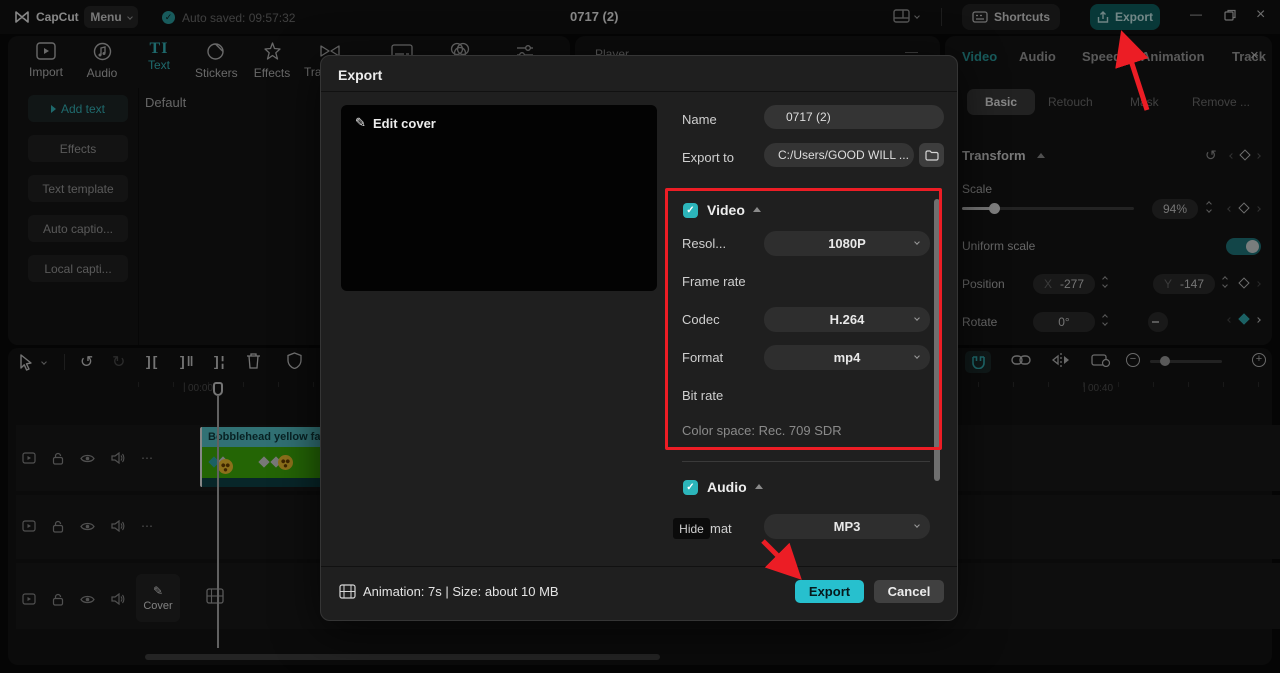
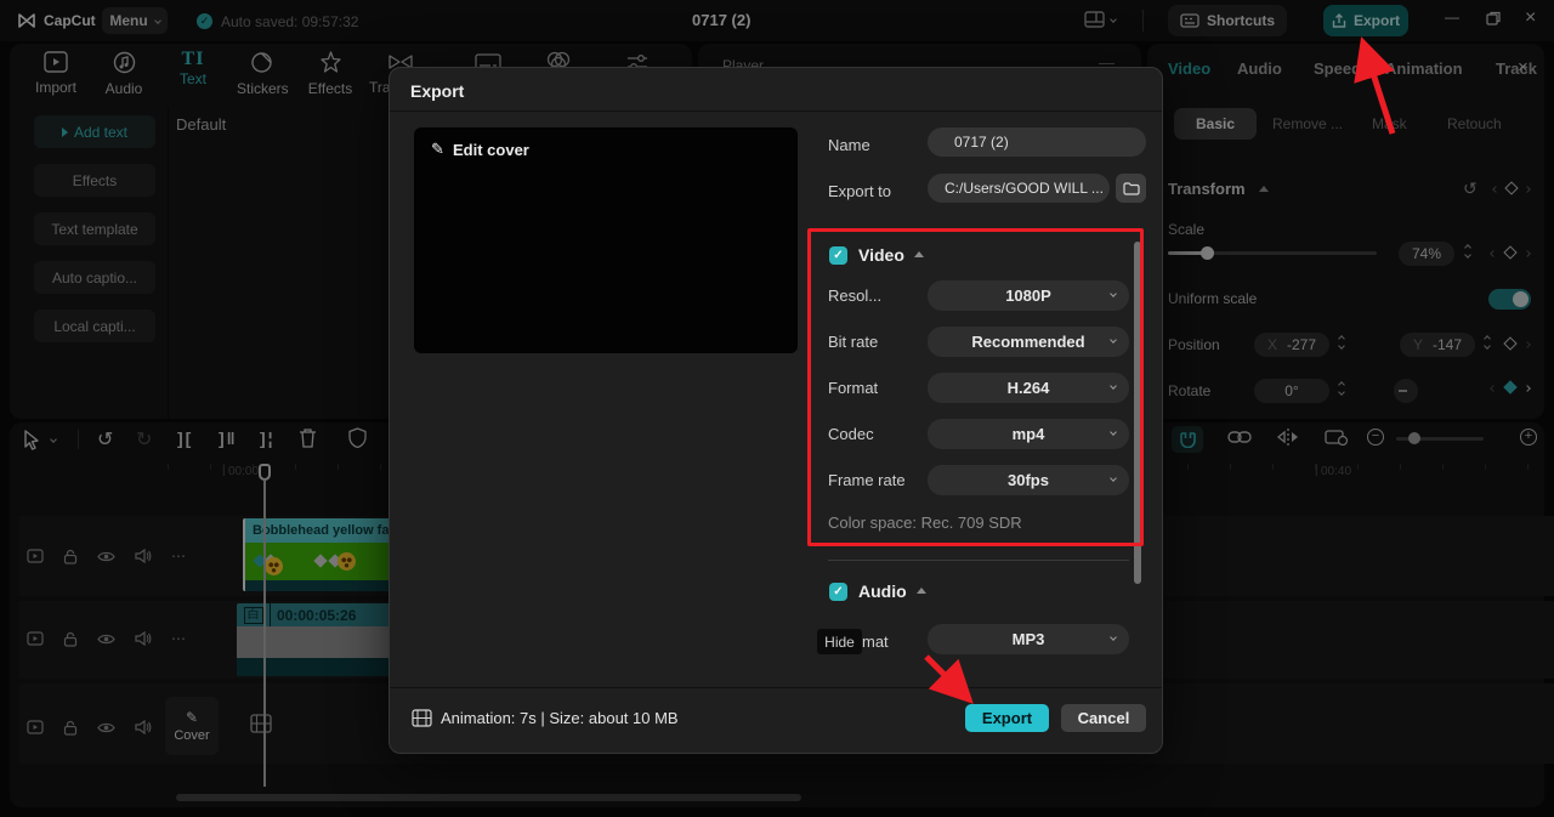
  CapCut
  Menu
  ✓
  Auto saved: 09:57:32
  0717 (2)
  Shortcuts
  Export
  —
  ×
  Import
  Audio
  TI
  Text
  Stickers
  Effects
  Add text
  Effects
  Text template
  Auto captio...
  Local capti...
  Default
  Player
  —
  Video
  Audio
  Speed
  Animation
  ×
  Basic
- Retouch
+ Remove ...
  Msk
- Remove ...
+ Retouch
  Transform
  Scale
- 94%
+ 74%
  Uniform scale
  Position
  X
  -277
  Y
  -147
  Rotate
  0°
  ↻
  ][
  ]‖
  ]¦
  −
  +
  |
  00:00
  |
  00:40
  ⋯
  ⋯
  Bobblehead yellow fa
+ 白
+ 00:00:05:26
  ✎
  Cover
  Export
  ✎
  Edit cover
  Name
  0717 (2)
  Export to
  C:/Users/GOOD WILL ...
  ✓
  Video
  Resol...
  1080P
- Frame rate
+ Bit rate
+ Recommended
- Codec
+ Format
  H.264
- Format
+ Codec
  mp4
- Bit rate
+ Frame rate
+ 30fps
  Color space: Rec. 709 SDR
  ✓
  Audio
  Hide
  mat
  MP3
  Animation: 7s | Size: about 10 MB
  Export
  Cancel
